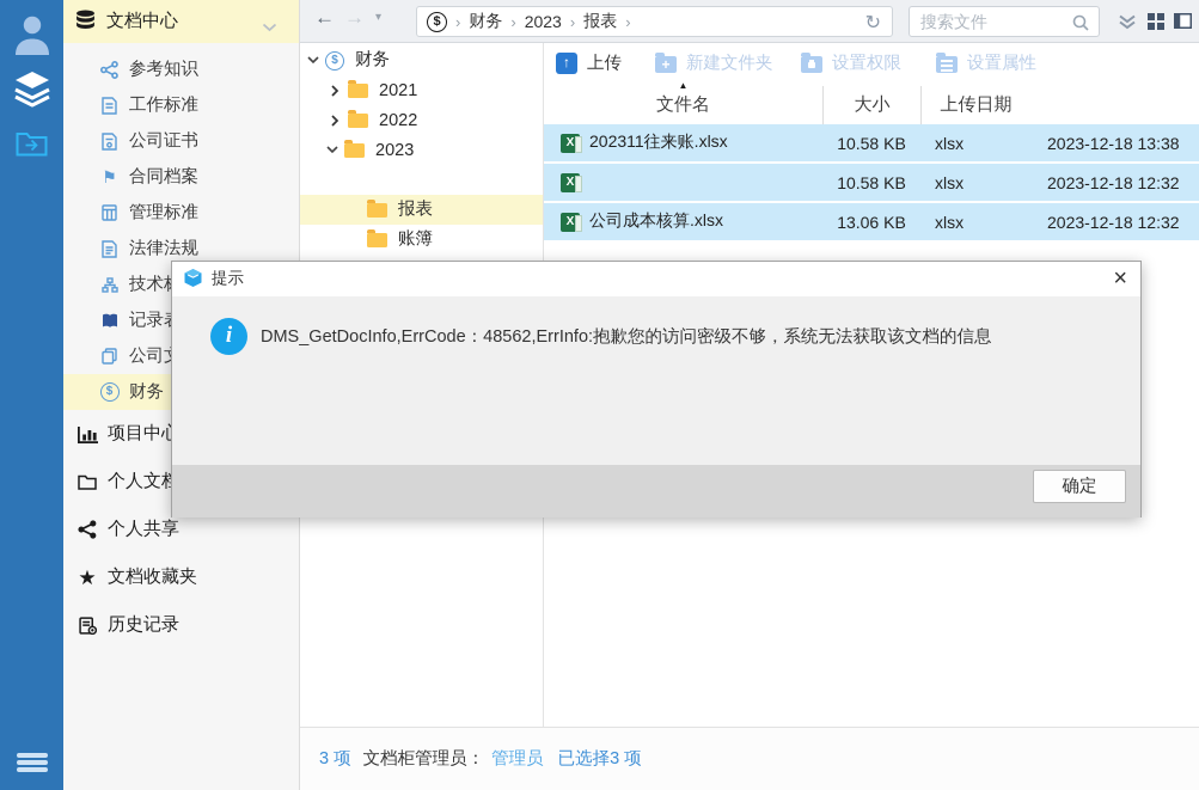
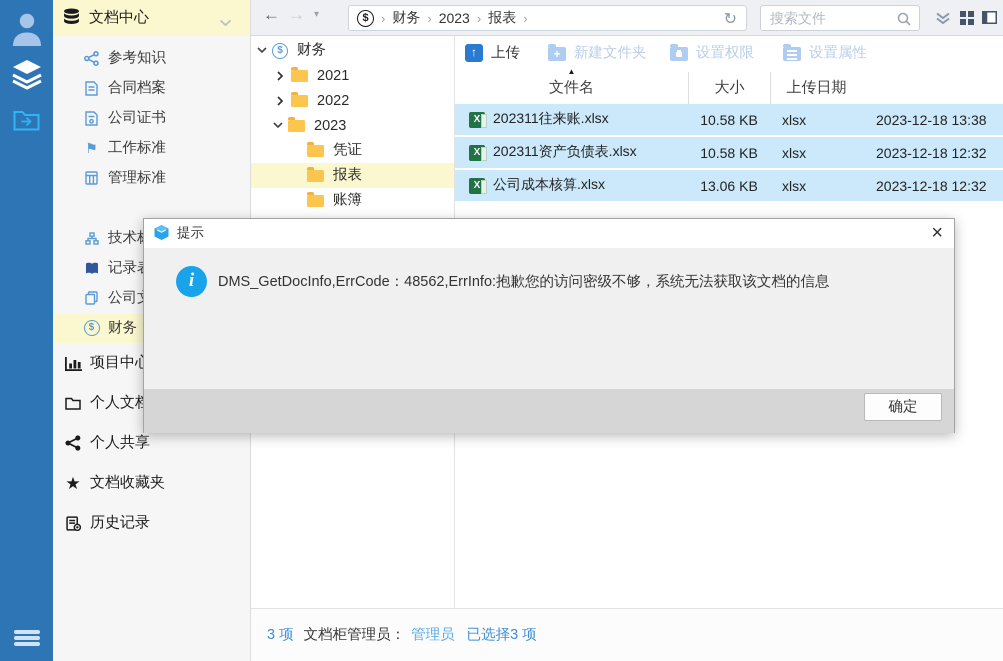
  文档中心
  参考知识
- 工作标准
+ 合同档案
  公司证书
  ⚑
- 合同档案
+ 工作标准
  管理标准
- 法律法规
  财务
  项目中
  个人文
  个人共享
  ★
  文档收藏夹
  历史记录
  ←
  →
  ▾
  ›
  财务
  ›
  2023
  ›
  报表
  ›
  ↻
  搜索文件
  财务
  2021
  2022
  2023
+ 凭证
  报表
  账簿
  上传
  新建文件夹
  设置权限
  设置属性
  ▲
  文件名
  大小
  上传日期
  202311往来账.xlsx
  10.58 KB
  xlsx
  2023-12-18 13:38
+ 202311资产负债表.xlsx
  10.58 KB
  xlsx
  2023-12-18 12:32
  公司成本核算.xlsx
  13.06 KB
  xlsx
  2023-12-18 12:32
  3 项
  文档柜管理员：
  管理员
  已选择3 项
  提示
  ×
  DMS_GetDocInfo,ErrCode：48562,ErrInfo:抱歉您的访问密级不够，系统无法获取该文档的信息
  确定
